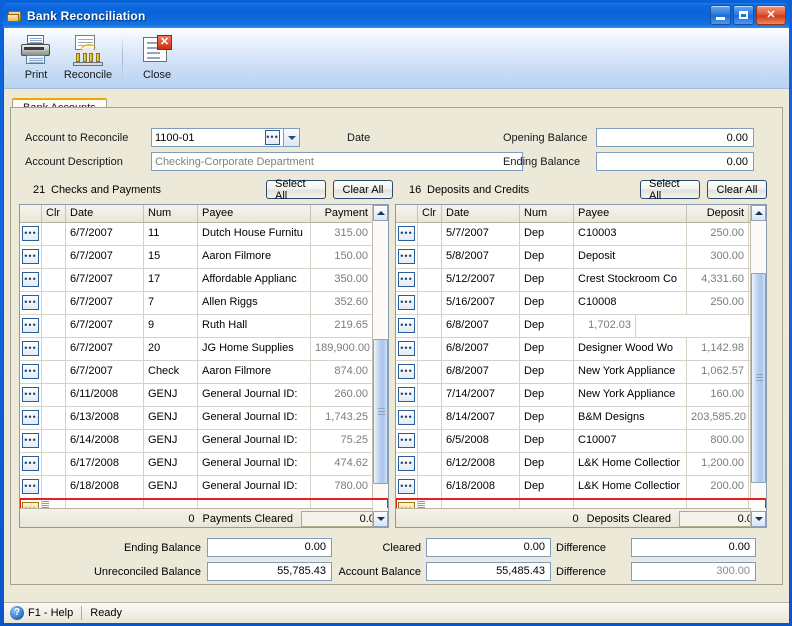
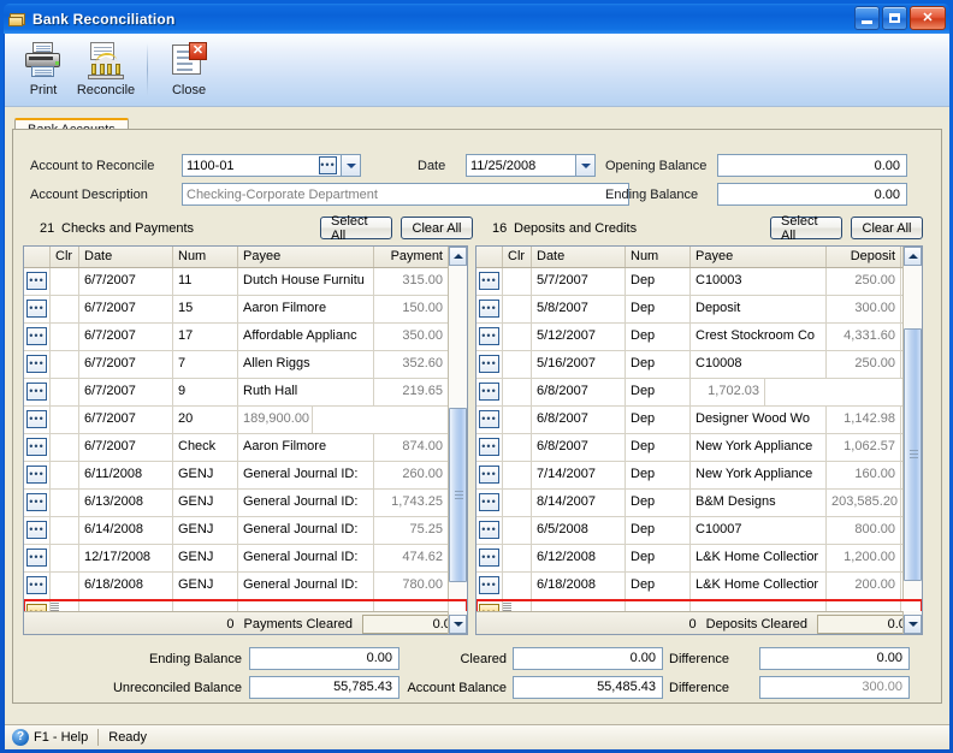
  Bank Reconciliation
  ✕
  Print
  Reconcile
  ✕
  Close
  Account to Reconcile
  1100-01
  •••
  Date
+ 11/25/2008
  Opening Balance
  0.00
  Account Description
  Checking-Corporate Department
  Ending Balance
  0.00
  21
  Checks and Payments
  Select All
  Clear All
  16
  Deposits and Credits
  Select All
  Clear All
  Clr
  Date
  Num
  Payee
  Payment
  •••
  6/7/2007
  11
  Dutch House Furnitu
  315.00
  •••
  6/7/2007
  15
  Aaron Filmore
  150.00
  •••
  6/7/2007
  17
  Affordable Applianc
  350.00
  •••
  6/7/2007
  7
  Allen Riggs
  352.60
  •••
  6/7/2007
  9
  Ruth Hall
  219.65
  •••
  6/7/2007
  20
- JG Home Supplies
  189,900.00
  •••
  6/7/2007
  Check
  Aaron Filmore
  874.00
  •••
  6/11/2008
  GENJ
  General Journal ID:
  260.00
  •••
  6/13/2008
  GENJ
  General Journal ID:
  1,743.25
  •••
  6/14/2008
  GENJ
  General Journal ID:
  75.25
  •••
- 6/17/2008
+ 12/17/2008
  GENJ
  General Journal ID:
  474.62
  •••
  6/18/2008
  GENJ
  General Journal ID:
  780.00
  0
  Payments Cleared
  Clr
  Date
  Num
  Payee
  Deposit
  •••
  5/7/2007
  Dep
  C10003
  250.00
  •••
  5/8/2007
  Dep
  Deposit
  300.00
  •••
  5/12/2007
  Dep
  Crest Stockroom Co
  4,331.60
  •••
  5/16/2007
  Dep
  C10008
  250.00
  •••
  6/8/2007
  Dep
  1,702.03
  •••
  6/8/2007
  Dep
  Designer Wood Wo
  1,142.98
  •••
  6/8/2007
  Dep
  New York Appliance
  1,062.57
  •••
  7/14/2007
  Dep
  New York Appliance
  160.00
  •••
  8/14/2007
  Dep
  B&M Designs
  203,585.20
  •••
  6/5/2008
  Dep
  C10007
  800.00
  •••
  6/12/2008
  Dep
  L&K Home Collectior
  1,200.00
  •••
  6/18/2008
  Dep
  L&K Home Collectior
  200.00
  0
  Deposits Cleared
  Ending Balance
  0.00
  Unreconciled Balance
  55,785.43
  Cleared
  0.00
  Account Balance
  55,485.43
  Difference
  0.00
  Difference
  300.00
  ?
  F1 - Help
  Ready
